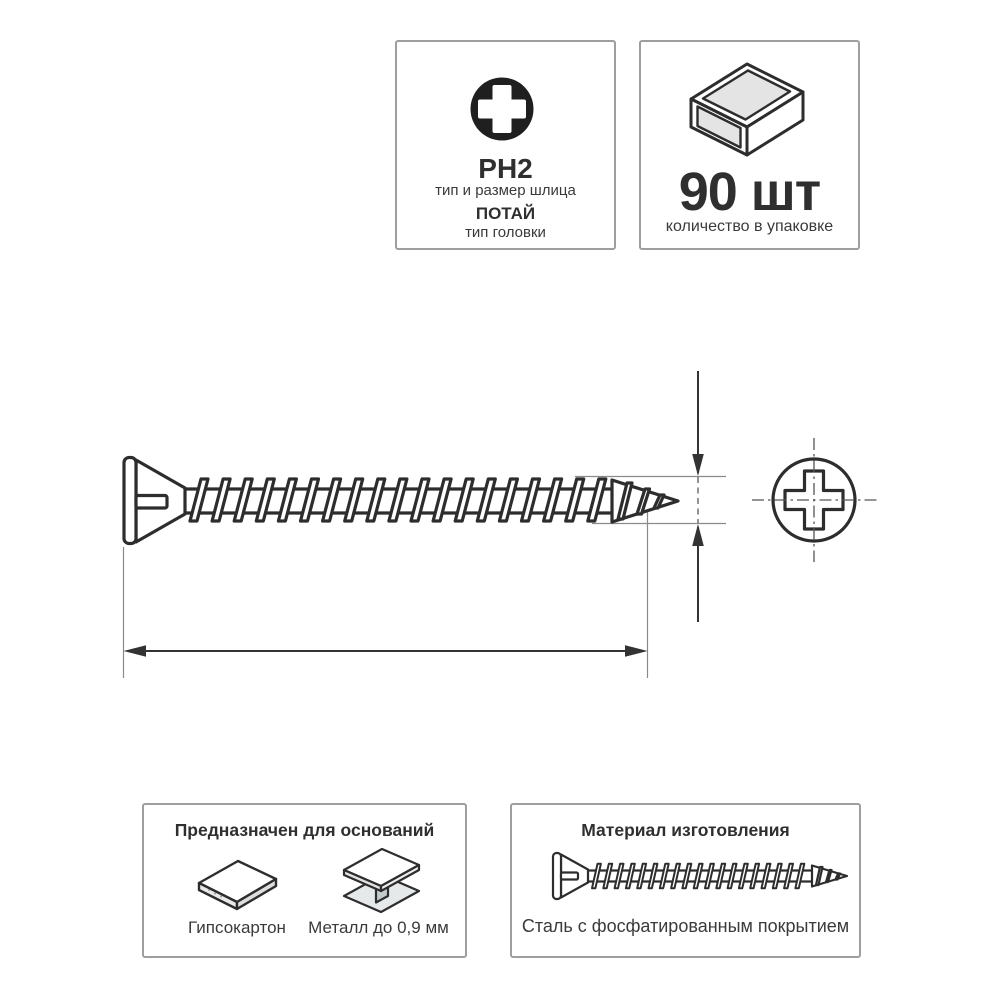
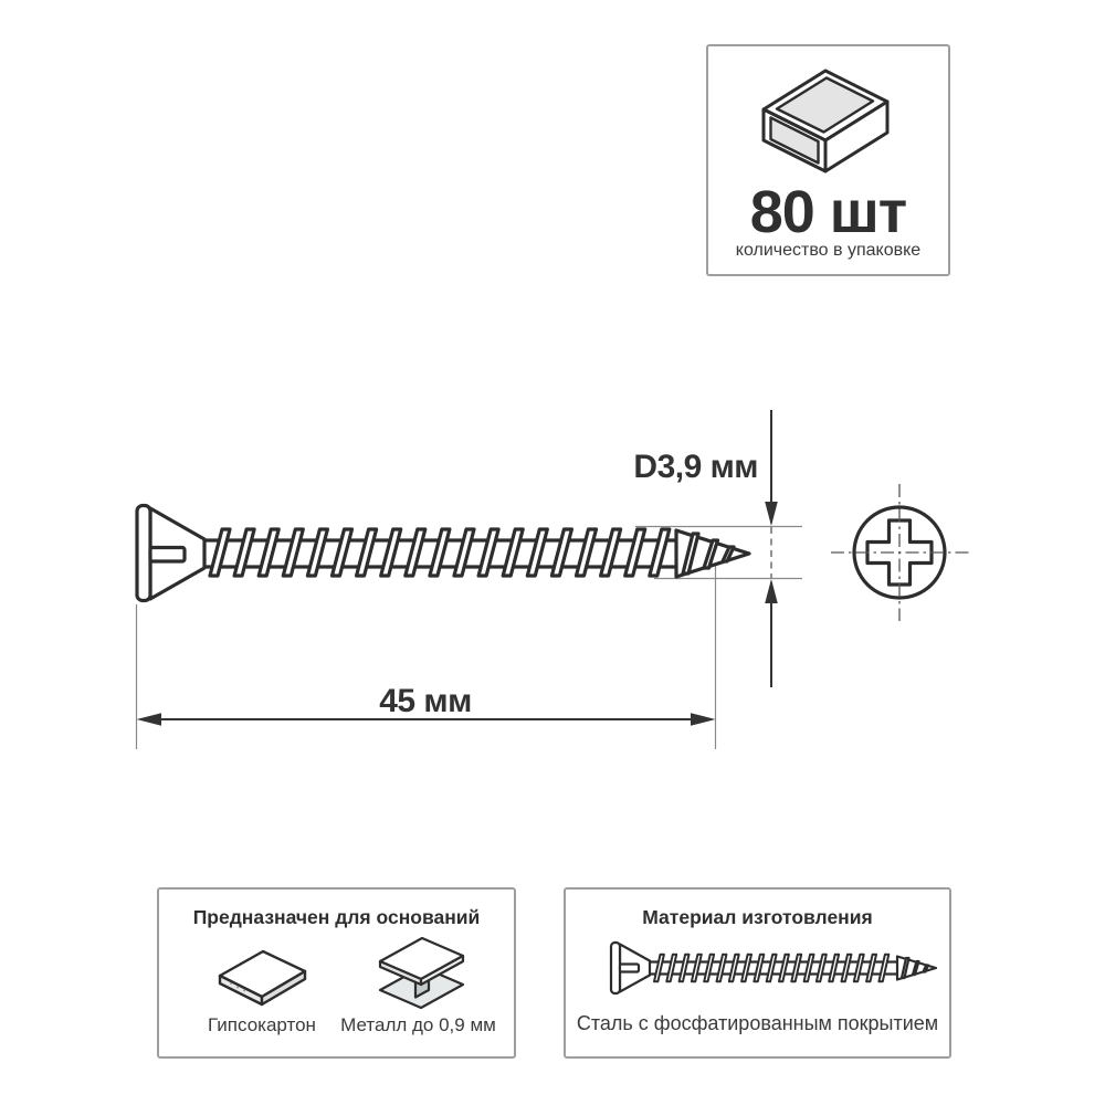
- PH2
- тип и размер шлица
- ПОТАЙ
- тип головки
- 90 шт
+ 80 шт
  количество в упаковке
+ D3,9 мм
+ 45 мм
  Предназначен для оснований
  Гипсокартон
  Металл до 0,9 мм
  Материал изготовления
  Сталь с фосфатированным покрытием
